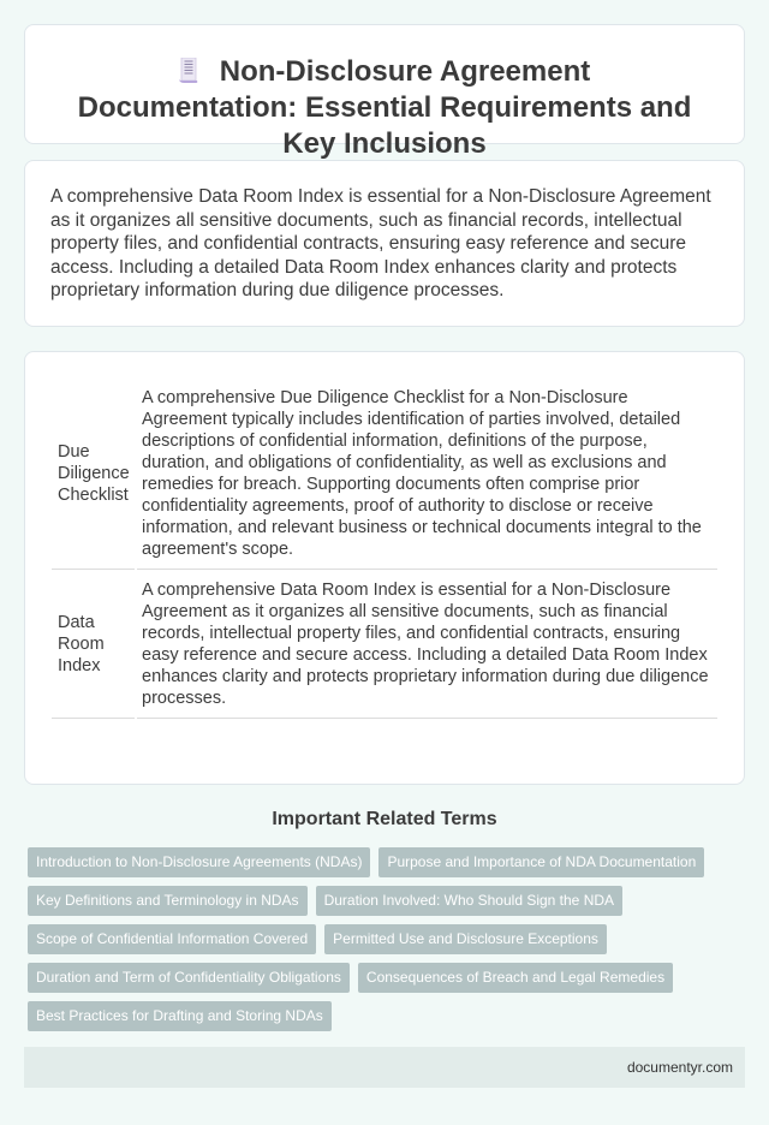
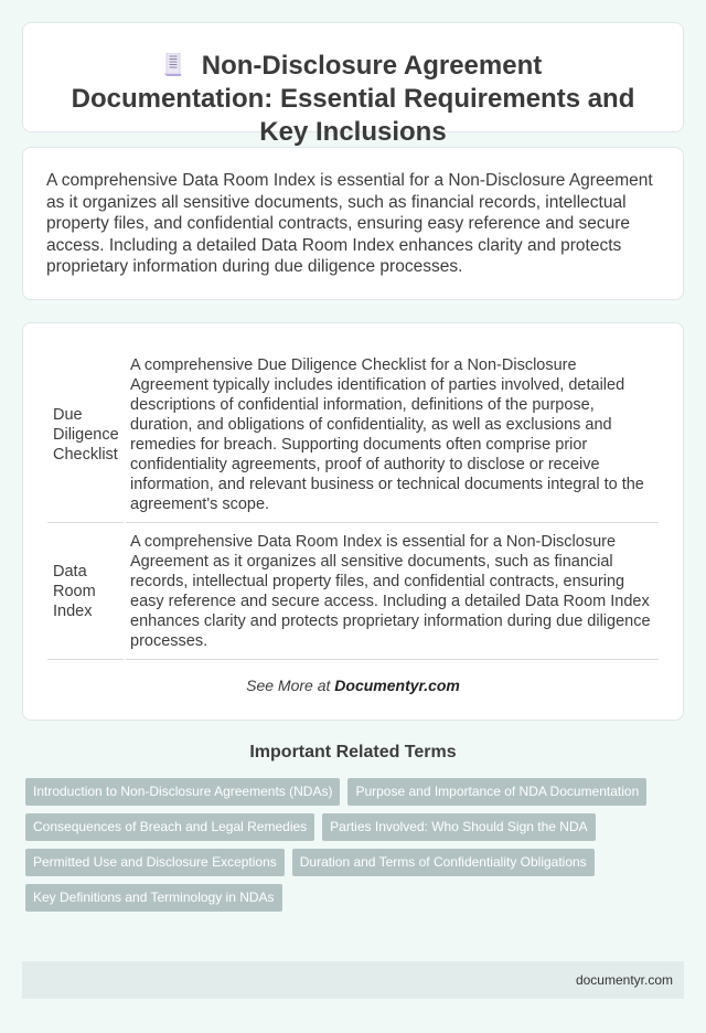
  Non-Disclosure Agreement Documentation: Essential Requirements and Key Inclusions
  A comprehensive Data Room Index is essential for a Non-Disclosure Agreement as it organizes all sensitive documents, such as financial records, intellectual property files, and confidential contracts, ensuring easy reference and secure access. Including a detailed Data Room Index enhances clarity and protects proprietary information during due diligence processes.
  Due Diligence Checklist	A comprehensive Due Diligence Checklist for a Non-Disclosure Agreement typically includes identification of parties involved, detailed descriptions of confidential information, definitions of the purpose, duration, and obligations of confidentiality, as well as exclusions and remedies for breach. Supporting documents often comprise prior confidentiality agreements, proof of authority to disclose or receive information, and relevant business or technical documents integral to the agreement's scope.
  Data Room Index	A comprehensive Data Room Index is essential for a Non-Disclosure Agreement as it organizes all sensitive documents, such as financial records, intellectual property files, and confidential contracts, ensuring easy reference and secure access. Including a detailed Data Room Index enhances clarity and protects proprietary information during due diligence processes.
+ See More at Documentyr.com
  Important Related Terms
  Introduction to Non-Disclosure Agreements (NDAs)
  Purpose and Importance of NDA Documentation
- Key Definitions and Terminology in NDAs
+ Consequences of Breach and Legal Remedies
- Duration Involved: Who Should Sign the NDA
+ Parties Involved: Who Should Sign the NDA
- Scope of Confidential Information Covered
  Permitted Use and Disclosure Exceptions
- Duration and Term of Confidentiality Obligations
+ Duration and Terms of Confidentiality Obligations
- Consequences of Breach and Legal Remedies
+ Key Definitions and Terminology in NDAs
- Best Practices for Drafting and Storing NDAs
  documentyr.com
